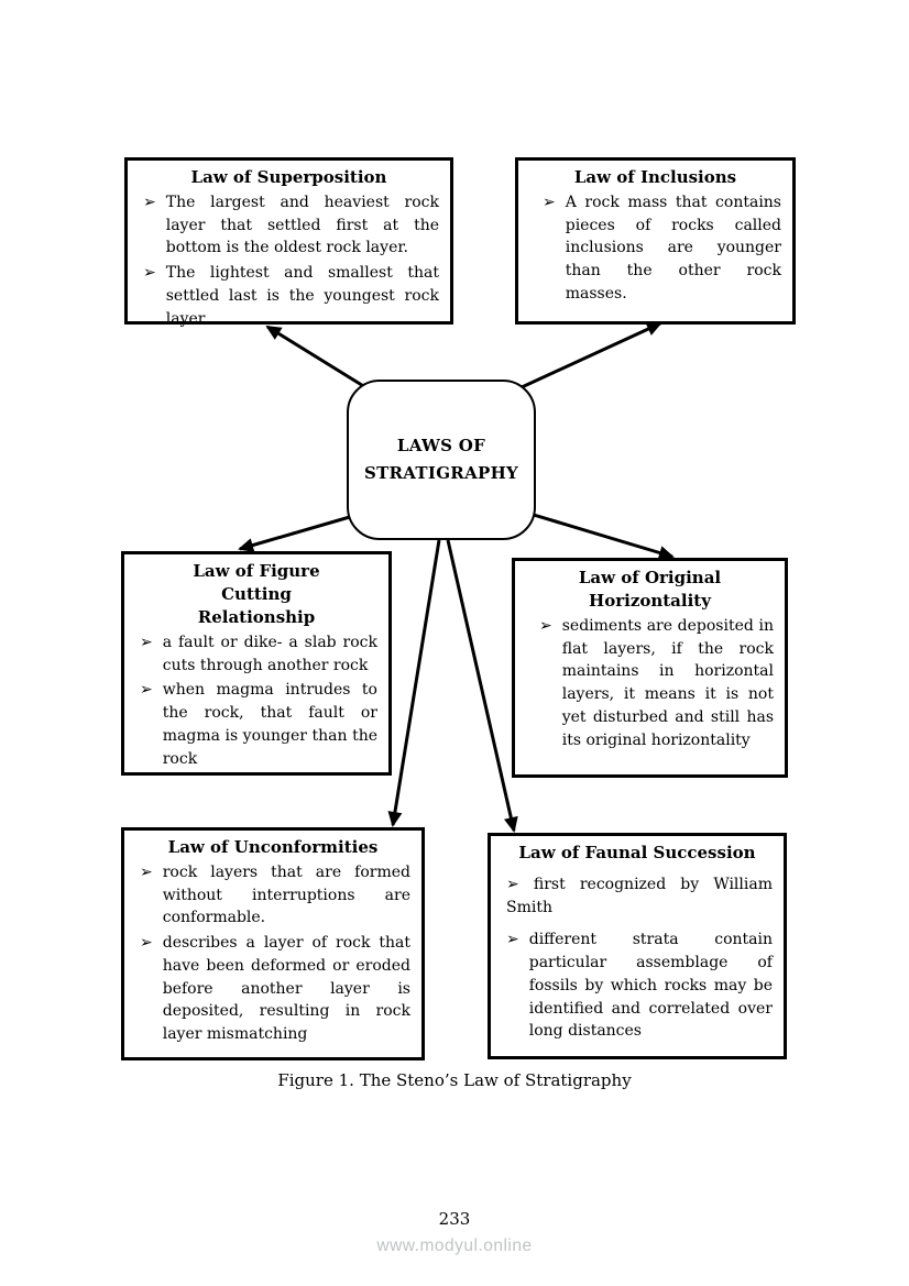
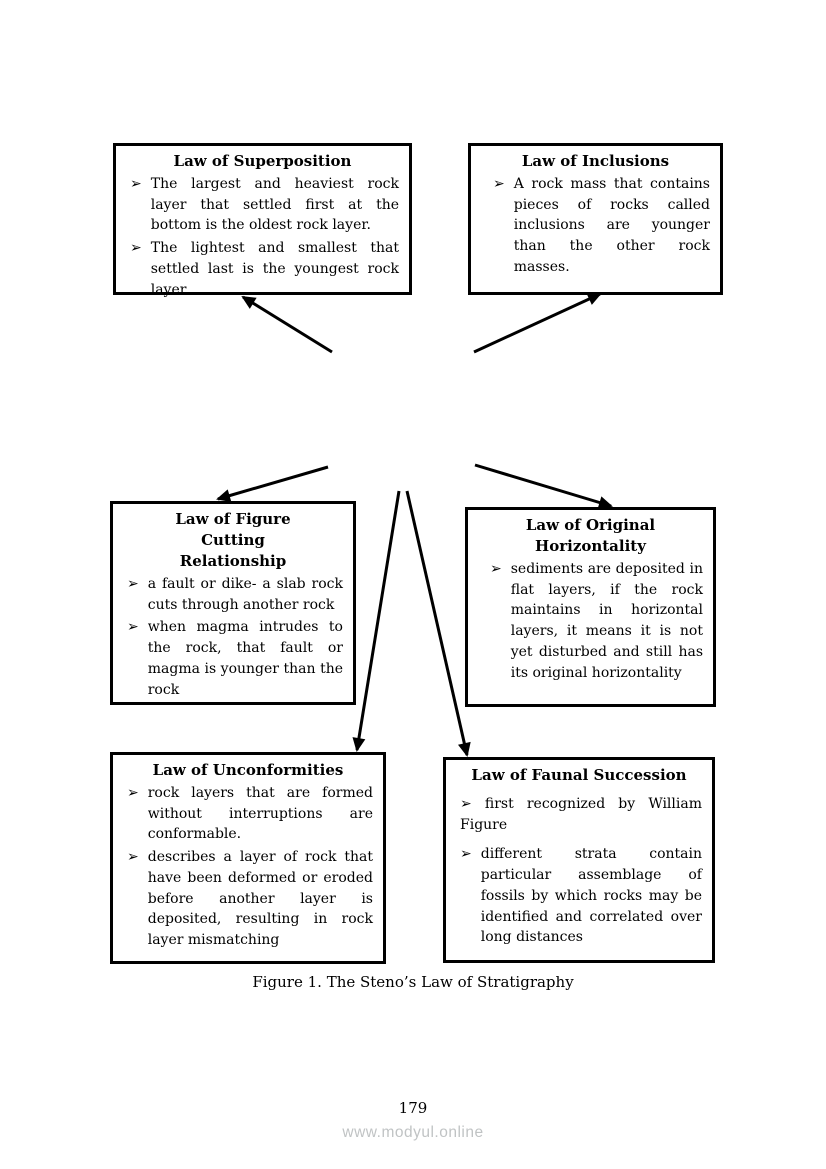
  Law of Superposition
  ➢
  The largest and heaviest rock layer that settled first at the bottom is the oldest rock layer.
  ➢
  The lightest and smallest that settled last is the youngest rock layer.
  Law of Inclusions
  ➢
  A rock mass that contains pieces of rocks called inclusions are younger than the other rock masses.
- LAWS OF STRATIGRAPHY
  Law of Figure Cutting Relationship
  ➢
  a fault or dike- a slab rock cuts through another rock
  ➢
  when magma intrudes to the rock, that fault or magma is younger than the rock
  Law of Original Horizontality
  ➢
  sediments are deposited in flat layers, if the rock maintains in horizontal layers, it means it is not yet disturbed and still has its original horizontality
  Law of Unconformities
  ➢
  rock layers that are formed without interruptions are conformable.
  ➢
  describes a layer of rock that have been deformed or eroded before another layer is deposited, resulting in rock layer mismatching
  Law of Faunal Succession
- ➢ first recognized by William Smith
+ ➢ first recognized by William Figure
  ➢
  different strata contain particular assemblage of fossils by which rocks may be identified and correlated over long distances
  Figure 1. The Steno’s Law of Stratigraphy
- 233
+ 179
  www.modyul.online
